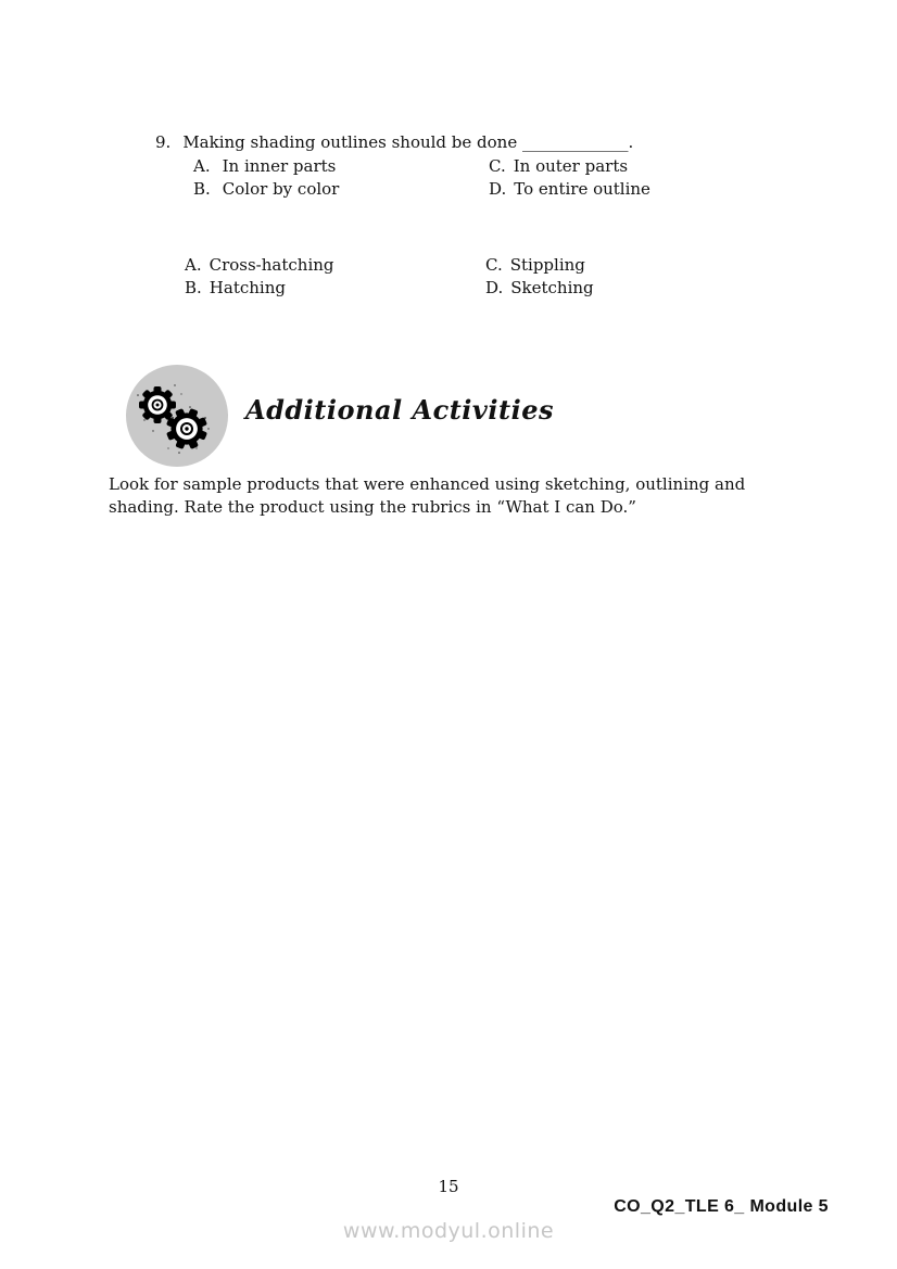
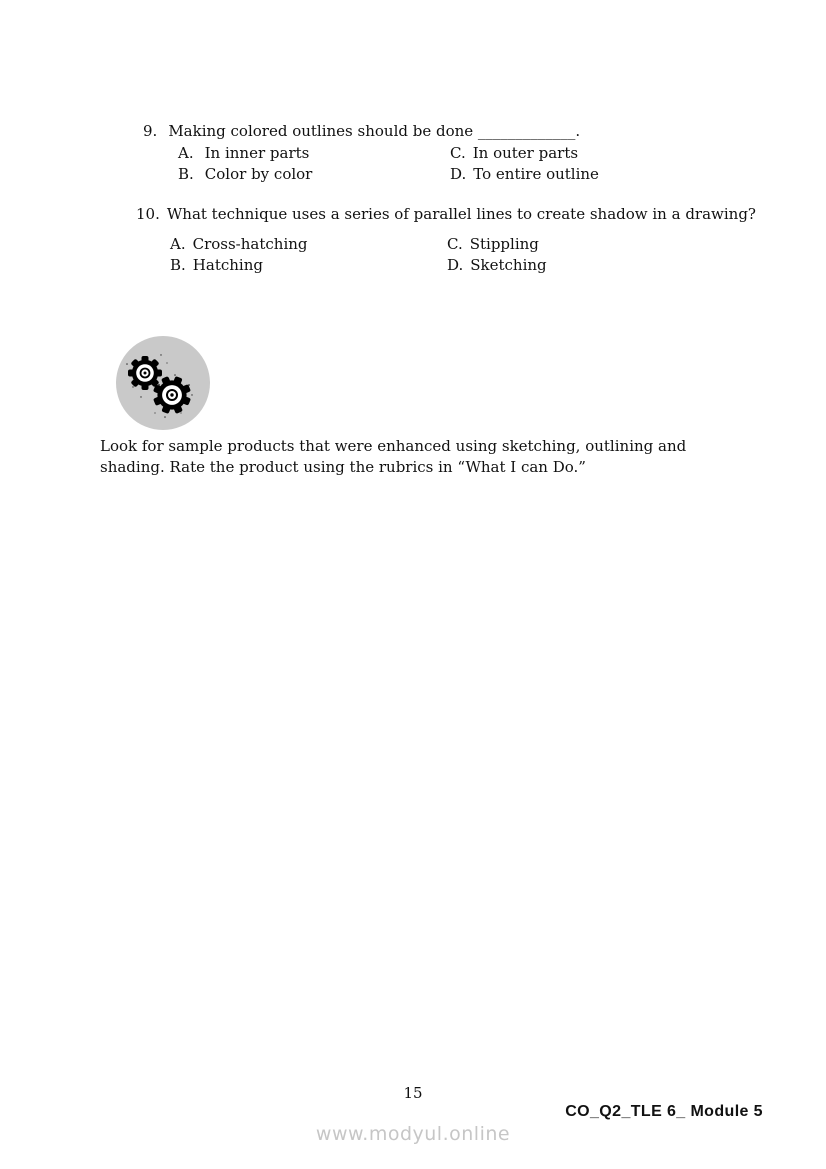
- 9. Making shading outlines should be done _____________.
+ 9. Making colored outlines should be done _____________.
  A. In inner parts
  B. Color by color
  C. In outer parts
  D. To entire outline
+ 10. What technique uses a series of parallel lines to create shadow in a drawing?
  A. Cross-hatching
  B. Hatching
  C. Stippling
  D. Sketching
- Additional Activities
  Look for sample products that were enhanced using sketching, outlining and shading. Rate the product using the rubrics in “What I can Do.”
  15
  CO_Q2_TLE 6_ Module 5
  www.modyul.online
